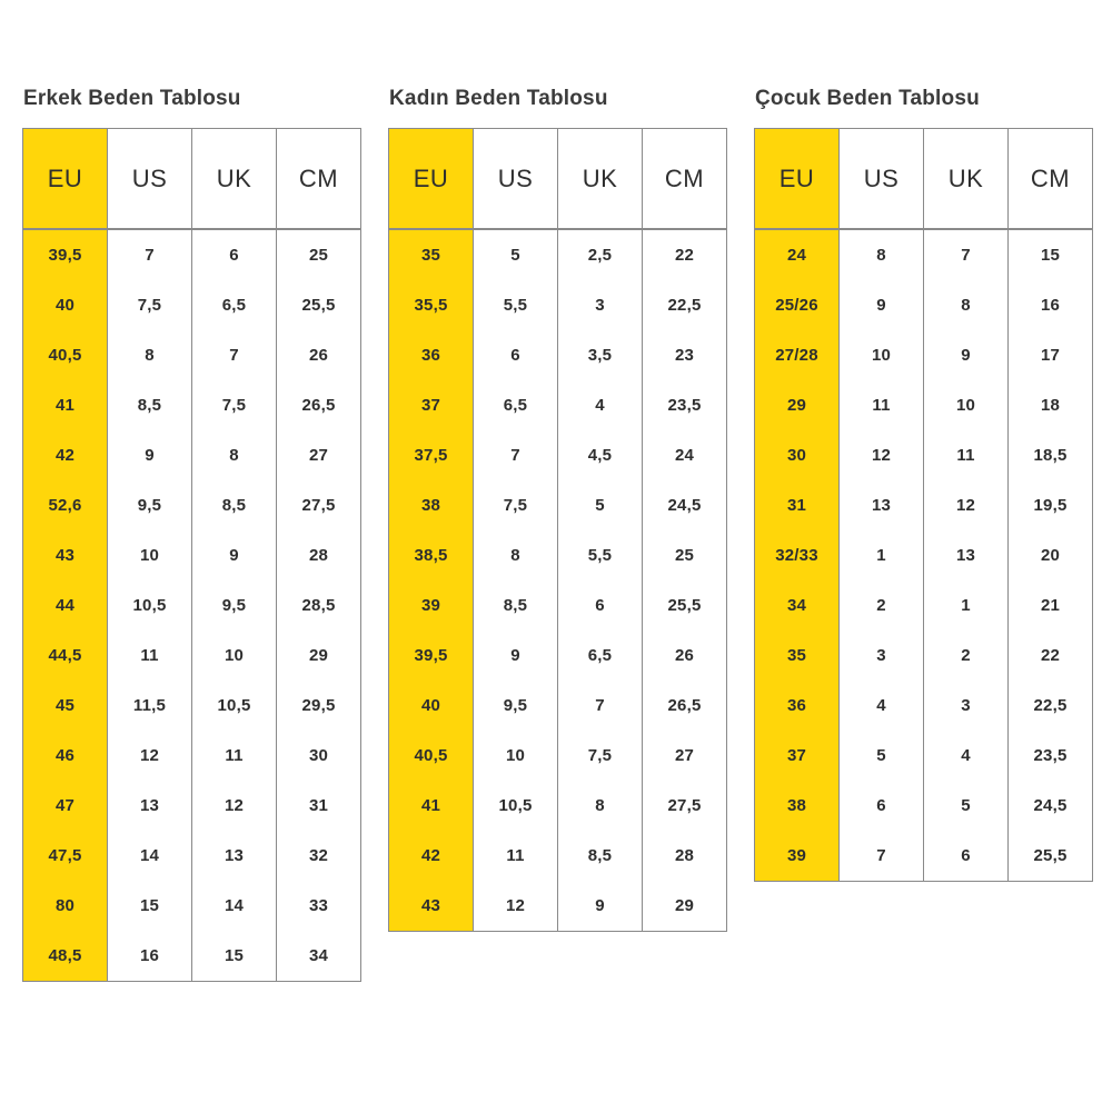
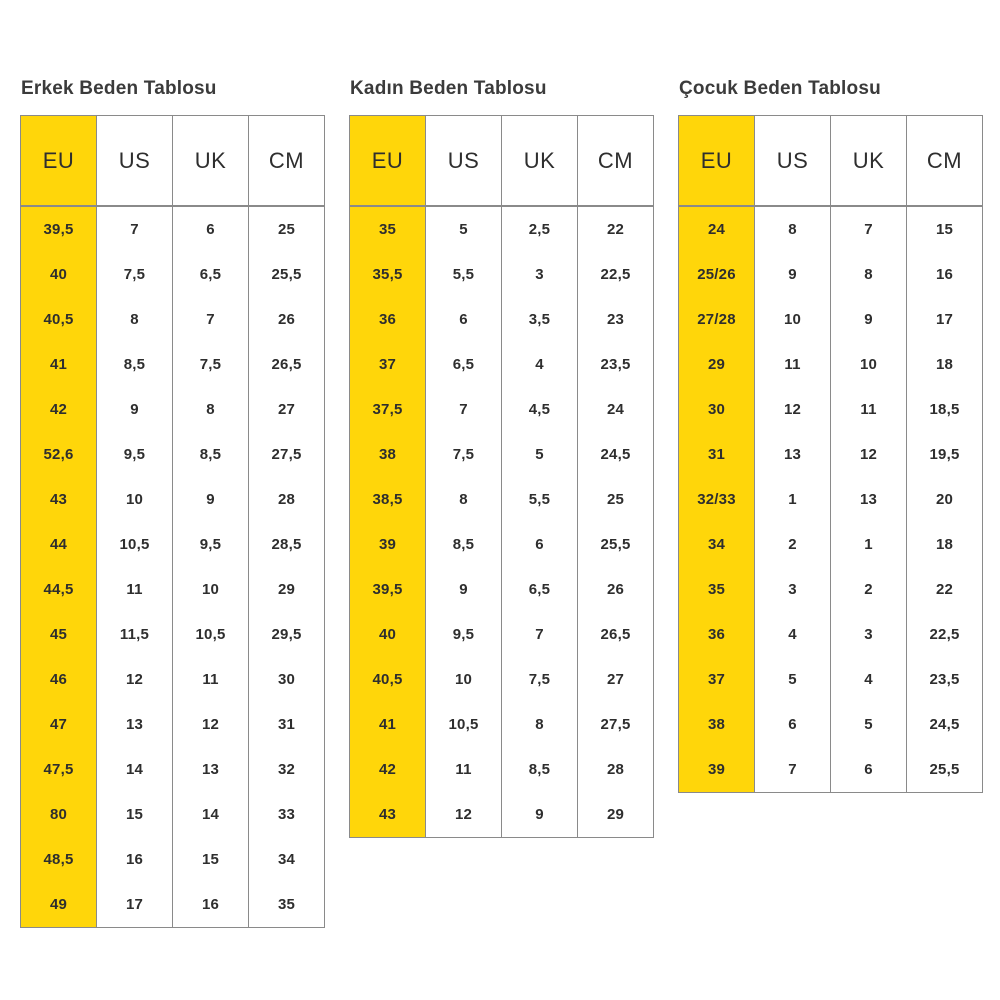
  Erkek Beden Tablosu
  EU	US	UK	CM
  39,5	7	6	25
  40	7,5	6,5	25,5
  40,5	8	7	26
  41	8,5	7,5	26,5
  42	9	8	27
  52,6	9,5	8,5	27,5
  43	10	9	28
  44	10,5	9,5	28,5
  44,5	11	10	29
  45	11,5	10,5	29,5
  46	12	11	30
  47	13	12	31
  47,5	14	13	32
  80	15	14	33
  48,5	16	15	34
+ 49	17	16	35
  Kadın Beden Tablosu
  EU	US	UK	CM
  35	5	2,5	22
  35,5	5,5	3	22,5
  36	6	3,5	23
  37	6,5	4	23,5
  37,5	7	4,5	24
  38	7,5	5	24,5
  38,5	8	5,5	25
  39	8,5	6	25,5
  39,5	9	6,5	26
  40	9,5	7	26,5
  40,5	10	7,5	27
  41	10,5	8	27,5
  42	11	8,5	28
  43	12	9	29
  Çocuk Beden Tablosu
  EU	US	UK	CM
  24	8	7	15
  25/26	9	8	16
  27/28	10	9	17
  29	11	10	18
  30	12	11	18,5
  31	13	12	19,5
  32/33	1	13	20
- 34	2	1	21
+ 34	2	1	18
  35	3	2	22
  36	4	3	22,5
  37	5	4	23,5
  38	6	5	24,5
  39	7	6	25,5
